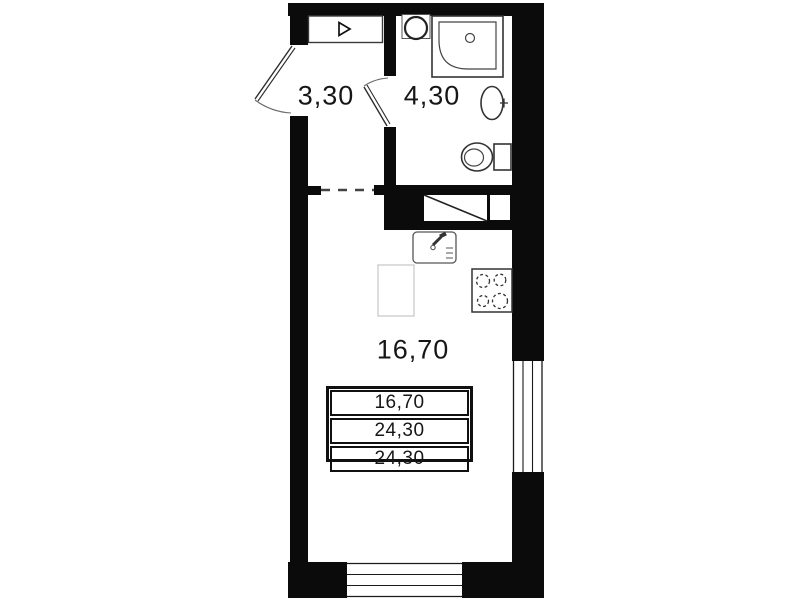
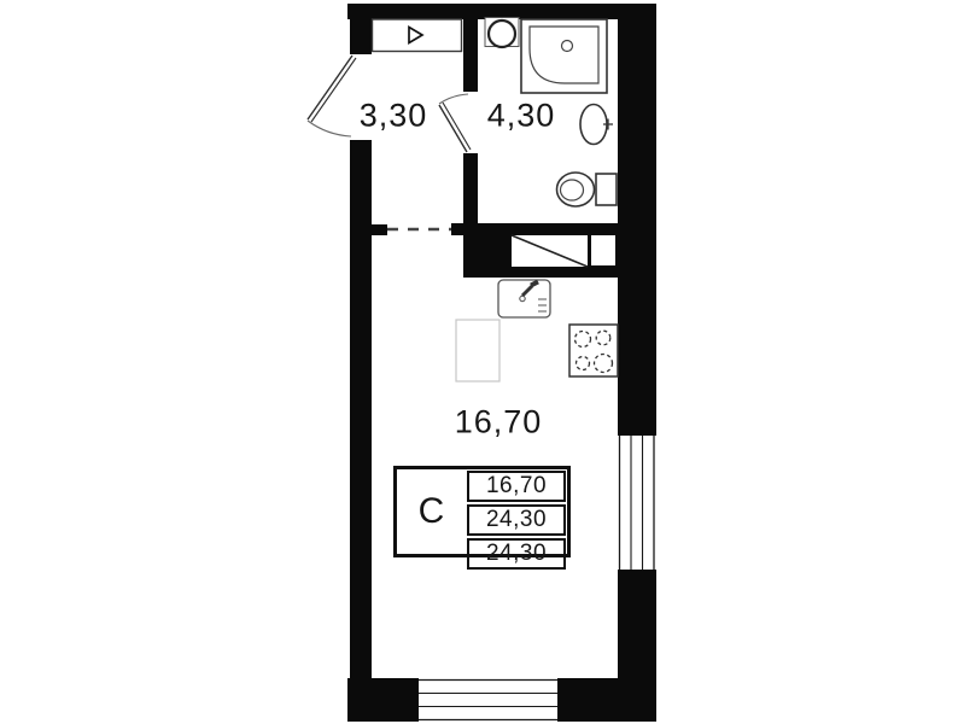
  3,30
  4,30
  16,70
+ C
  16,70
  24,30
  24,30
